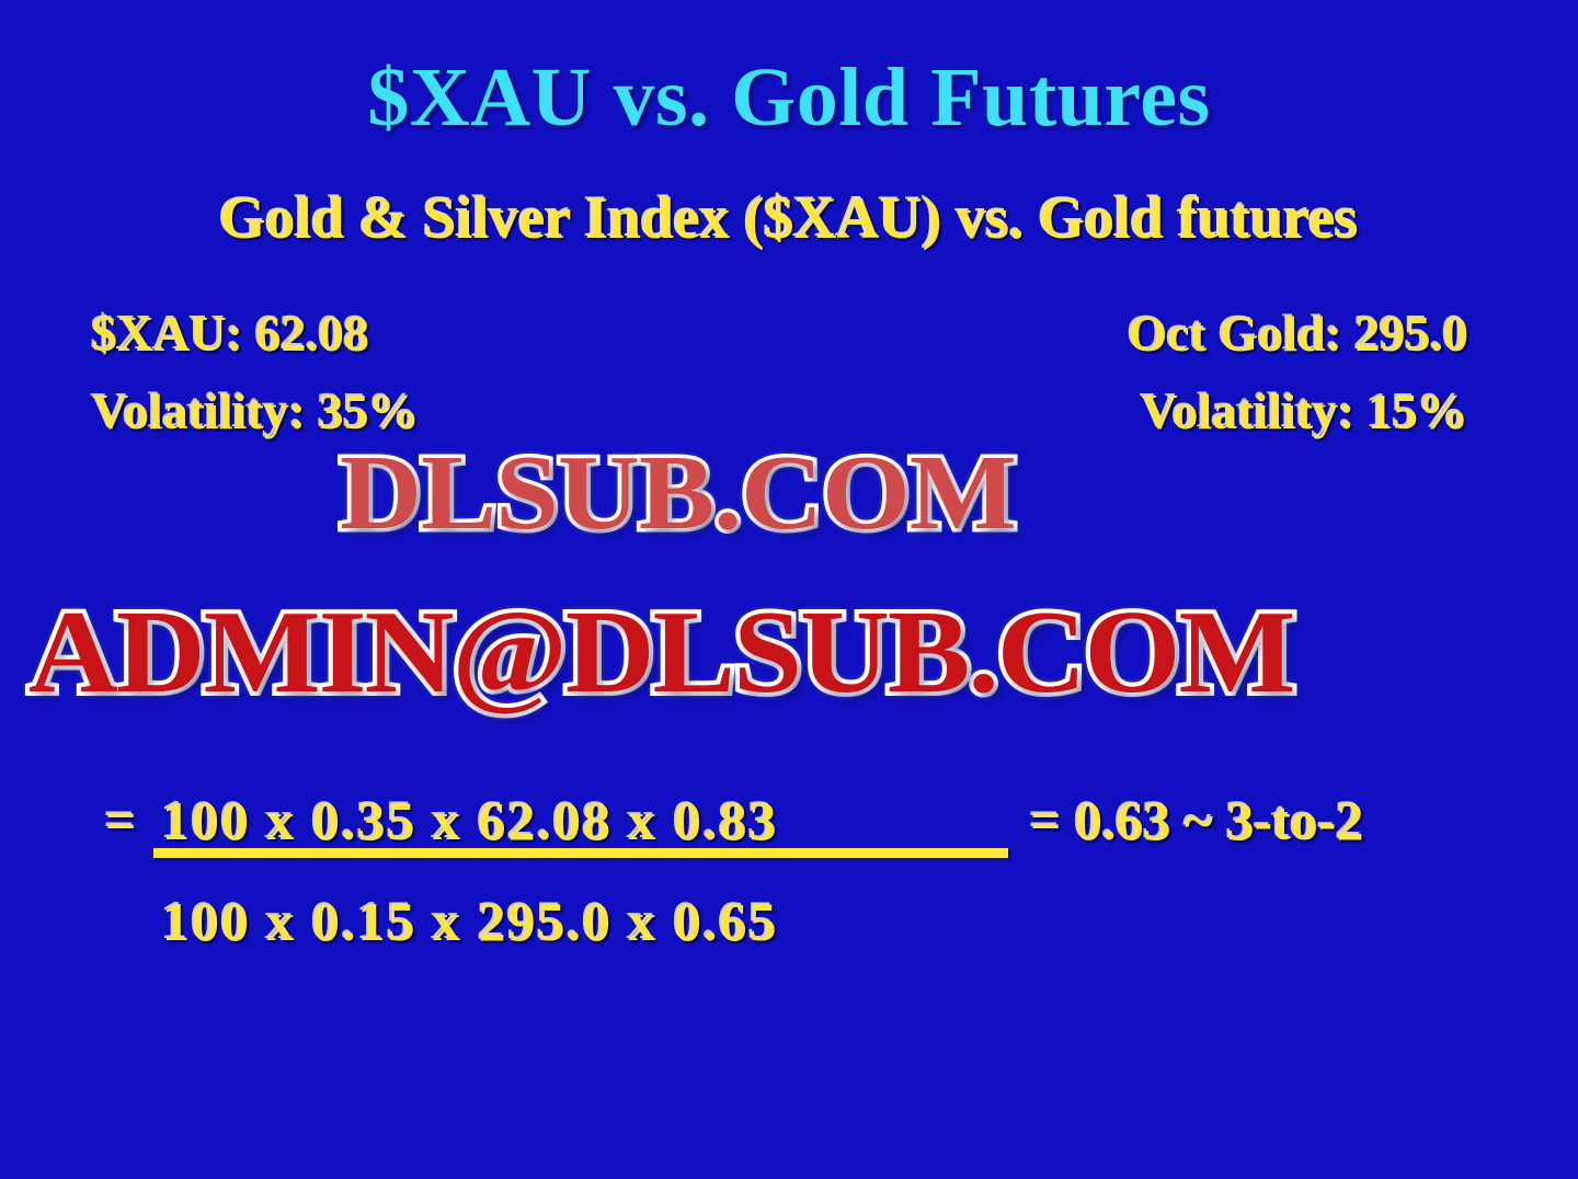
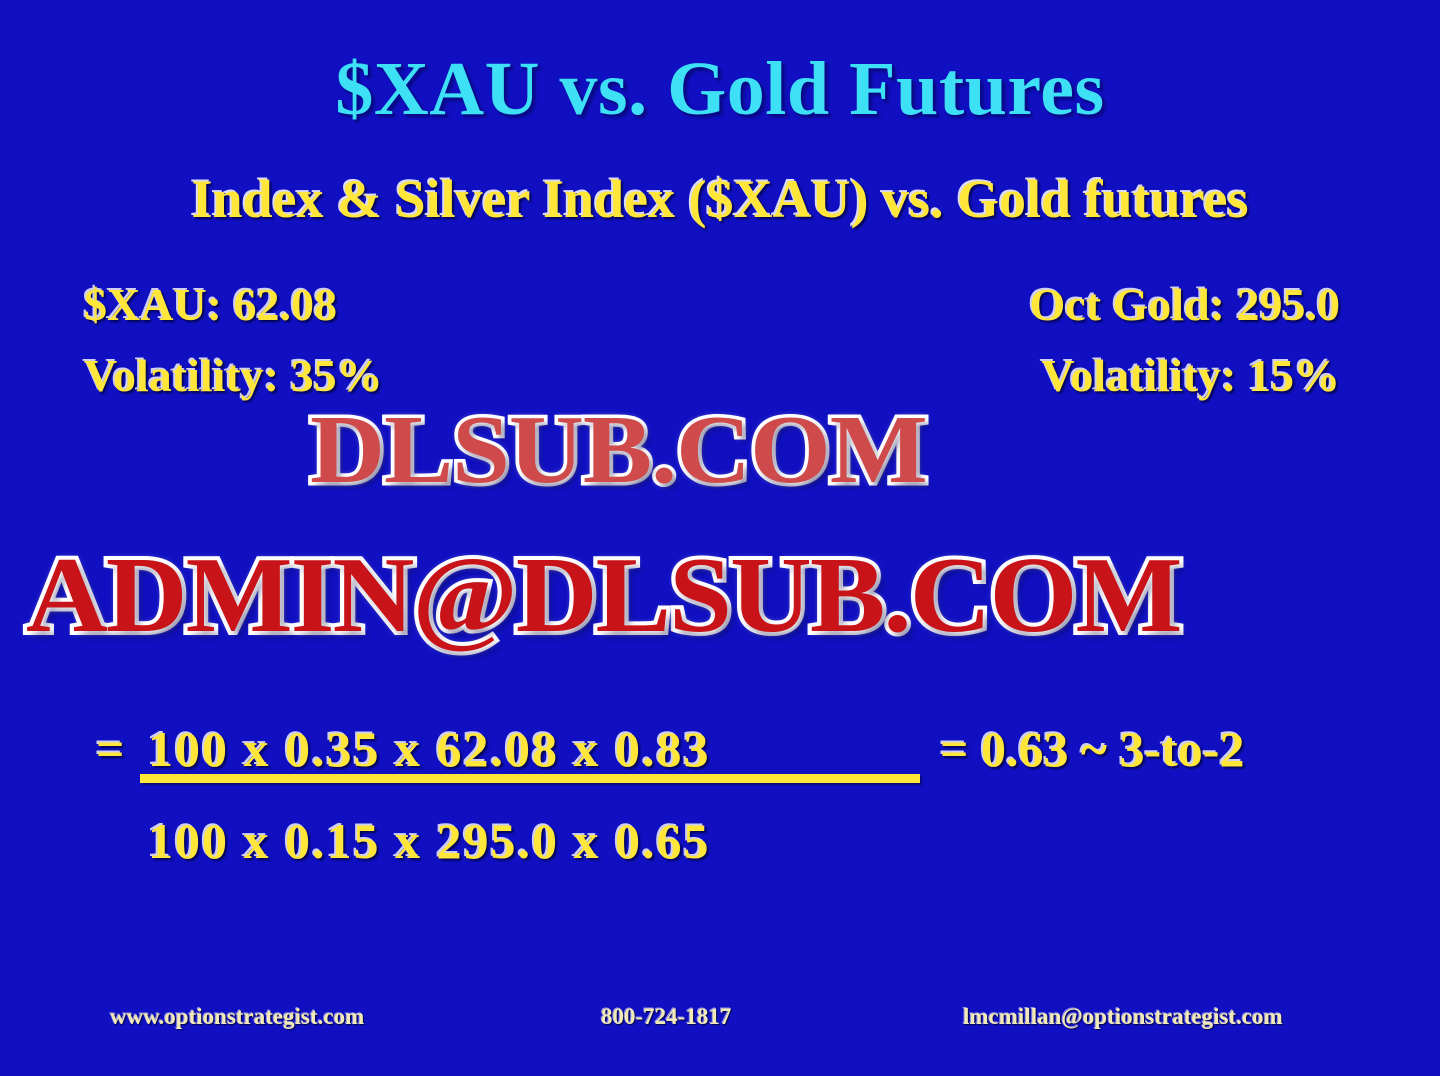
  $XAU vs. Gold Futures
- Gold & Silver Index ($XAU) vs. Gold futures
+ Index & Silver Index ($XAU) vs. Gold futures
  $XAU: 62.08
  Oct Gold: 295.0
  Volatility: 35%
  Volatility: 15%
  =
  100 x 0.35 x 62.08 x 0.83
  100 x 0.15 x 295.0 x 0.65
  = 0.63 ~ 3-to-2
+ www.optionstrategist.com
+ 800-724-1817
+ lmcmillan@optionstrategist.com
  DLSUB.COM
  ADMIN@DLSUB.COM
